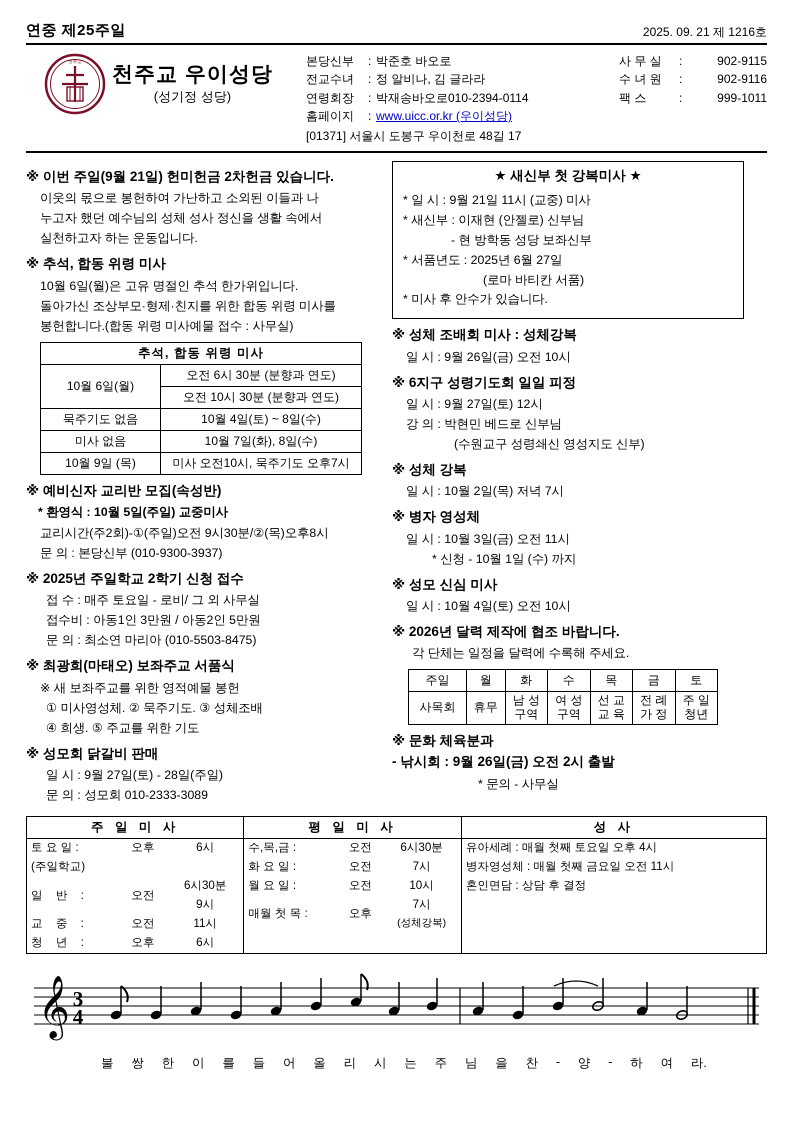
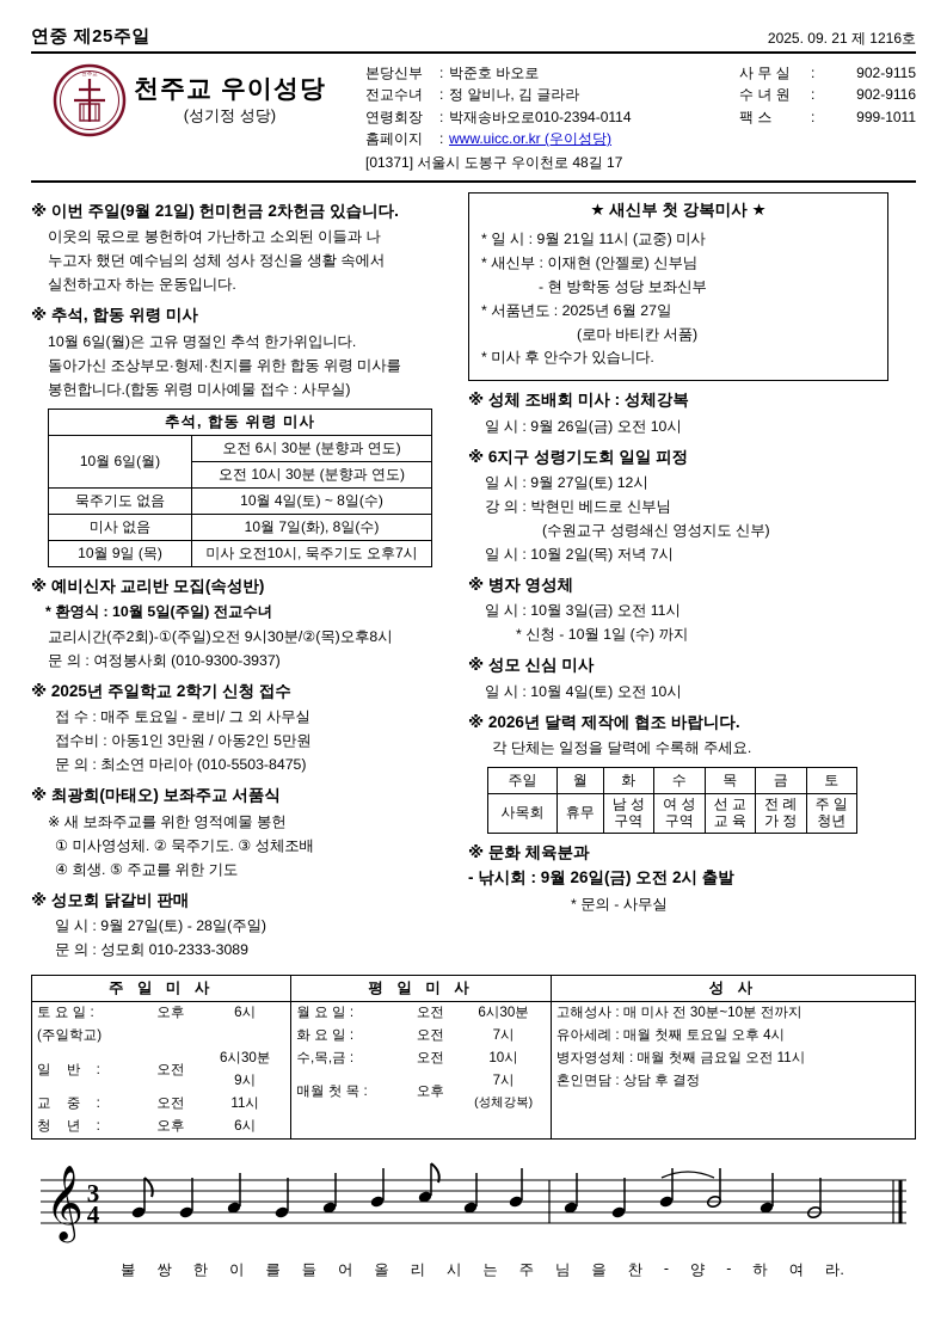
  연중 제25주일
  2025. 09. 21 제 1216호
  천주교 우이성당
  (성기정 성당)
  본당신부	:	박준호 바오로	사 무 실	:	902-9115
  전교수녀	:	정 알비나, 김 글라라	수 녀 원	:	902-9116
  연령회장	:	박재송바오로010-2394-0114	팩 스	:	999-1011
  홈페이지	:	www.uicc.or.kr (우이성당)
  [01371] 서울시 도봉구 우이천로 48길 17
  ※ 이번 주일(9월 21일) 헌미헌금 2차헌금 있습니다.
  이웃의 몫으로 봉헌하여 가난하고 소외된 이들과 나
  누고자 했던 예수님의 성체 성사 정신을 생활 속에서
  실천하고자 하는 운동입니다.
  ※ 추석, 합동 위령 미사
  10월 6일(월)은 고유 명절인 추석 한가위입니다.
  돌아가신 조상부모·형제·친지를 위한 합동 위령 미사를
  봉헌합니다.(합동 위령 미사예물 접수 : 사무실)
  추석, 합동 위령 미사
  10월 6일(월)	오전 6시 30분 (분향과 연도)
  오전 10시 30분 (분향과 연도)
  묵주기도 없음	10월 4일(토) ~ 8일(수)
  미사 없음	10월 7일(화), 8일(수)
  10월 9일 (목)	미사 오전10시, 묵주기도 오후7시
  ※ 예비신자 교리반 모집(속성반)
- * 환영식 : 10월 5일(주일) 교중미사
+ * 환영식 : 10월 5일(주일) 전교수녀
  교리시간(주2회)-①(주일)오전 9시30분/②(목)오후8시
- 문 의 : 본당신부 (010-9300-3937)
+ 문 의 : 여정봉사회 (010-9300-3937)
  ※ 2025년 주일학교 2학기 신청 접수
  접 수 : 매주 토요일 - 로비/ 그 외 사무실
  접수비 : 아동1인 3만원 / 아동2인 5만원
  문 의 : 최소연 마리아 (010-5503-8475)
  ※ 최광희(마태오) 보좌주교 서품식
  ※ 새 보좌주교를 위한 영적예물 봉헌
  ① 미사영성체. ② 묵주기도. ③ 성체조배
  ④ 희생. ⑤ 주교를 위한 기도
  ※ 성모회 닭갈비 판매
  일 시 : 9월 27일(토) - 28일(주일)
  문 의 : 성모회 010-2333-3089
  ★ 새신부 첫 강복미사 ★
  * 일 시 : 9월 21일 11시 (교중) 미사
  * 새신부 : 이재현 (안젤로) 신부님
  - 현 방학동 성당 보좌신부
  * 서품년도 : 2025년 6월 27일
  (로마 바티칸 서품)
  * 미사 후 안수가 있습니다.
  ※ 성체 조배회 미사 : 성체강복
  일 시 : 9월 26일(금) 오전 10시
  ※ 6지구 성령기도회 일일 피정
  일 시 : 9월 27일(토) 12시
  강 의 : 박현민 베드로 신부님
  (수원교구 성령쇄신 영성지도 신부)
- ※ 성체 강복
  일 시 : 10월 2일(목) 저녁 7시
  ※ 병자 영성체
  일 시 : 10월 3일(금) 오전 11시
  * 신청 - 10월 1일 (수) 까지
  ※ 성모 신심 미사
  일 시 : 10월 4일(토) 오전 10시
  ※ 2026년 달력 제작에 협조 바랍니다.
  각 단체는 일정을 달력에 수록해 주세요.
  주일	월	화	수	목	금	토
  사목회	휴무	남 성 구역	여 성 구역	선 교 교 육	전 례 가 정	주 일 청년
  ※ 문화 체육분과
  - 낚시회 : 9월 26일(금) 오전 2시 출발
  * 문의 - 사무실
  주 일 미 사
  토 요 일 :	오후	6시
  (주일학교)
  일 반 :	오전	6시30분
  9시
  교 중 :	오전	11시
  청 년 :	오후	6시
  평 일 미 사
- 수,목,금 :	오전	6시30분
+ 월 요 일 :	오전	6시30분
  화 요 일 :	오전	7시
- 월 요 일 :	오전	10시
+ 수,목,금 :	오전	10시
  매월 첫 목 :	오후	7시
  (성체강복)
  성 사
+ 고해성사 : 매 미사 전 30분~10분 전까지
  유아세례 : 매월 첫째 토요일 오후 4시
  병자영성체 : 매월 첫째 금요일 오전 11시
  혼인면담 : 상담 후 결정
  𝄞
  3
  4
  불
  쌍
  한
  이
  를
  들
  어
  올
  리
  시
  는
  주
  님
  을
  찬
  -
  양
  -
  하
  여
  라.
